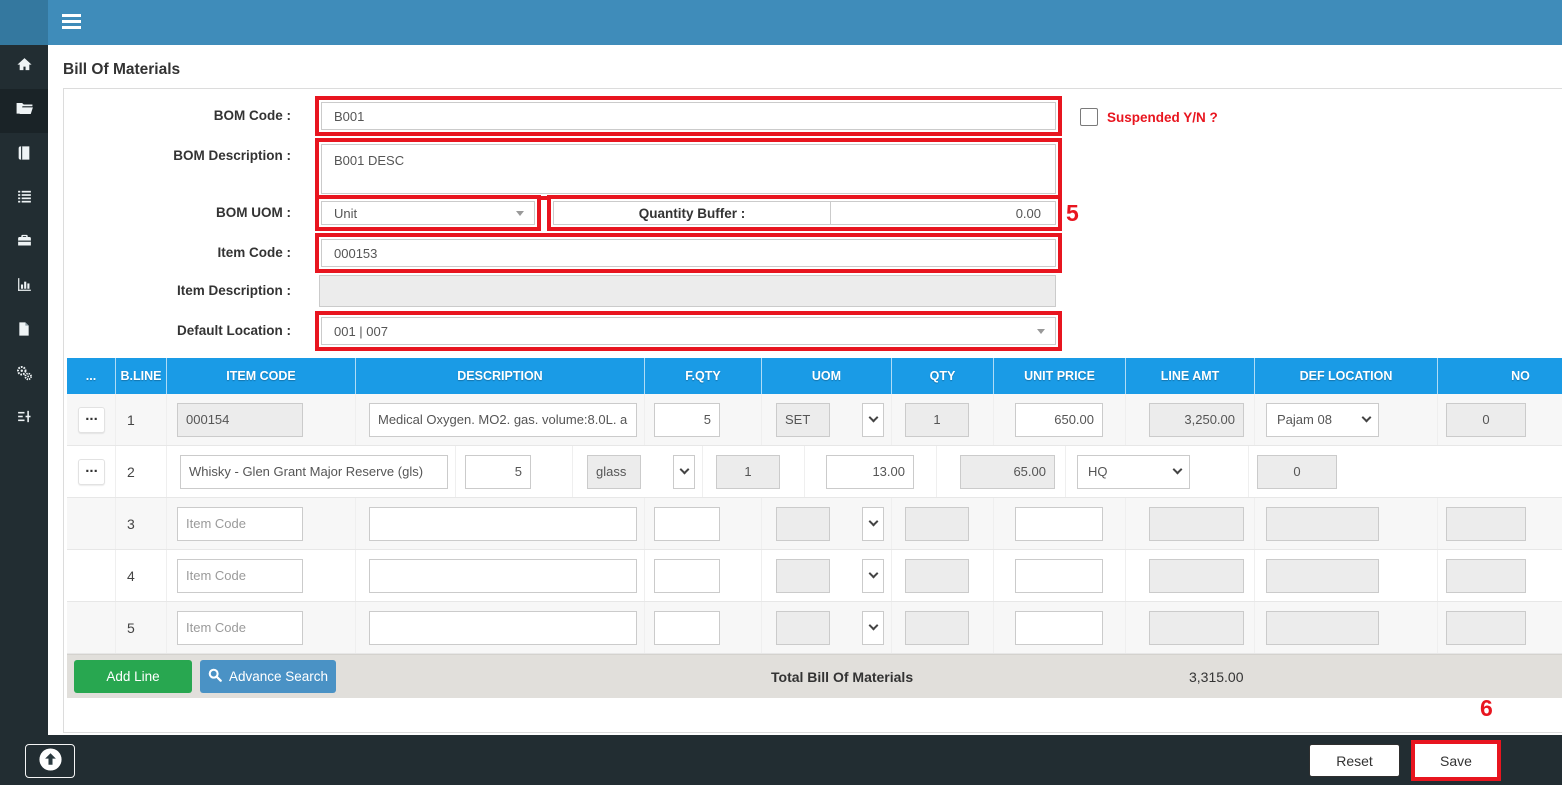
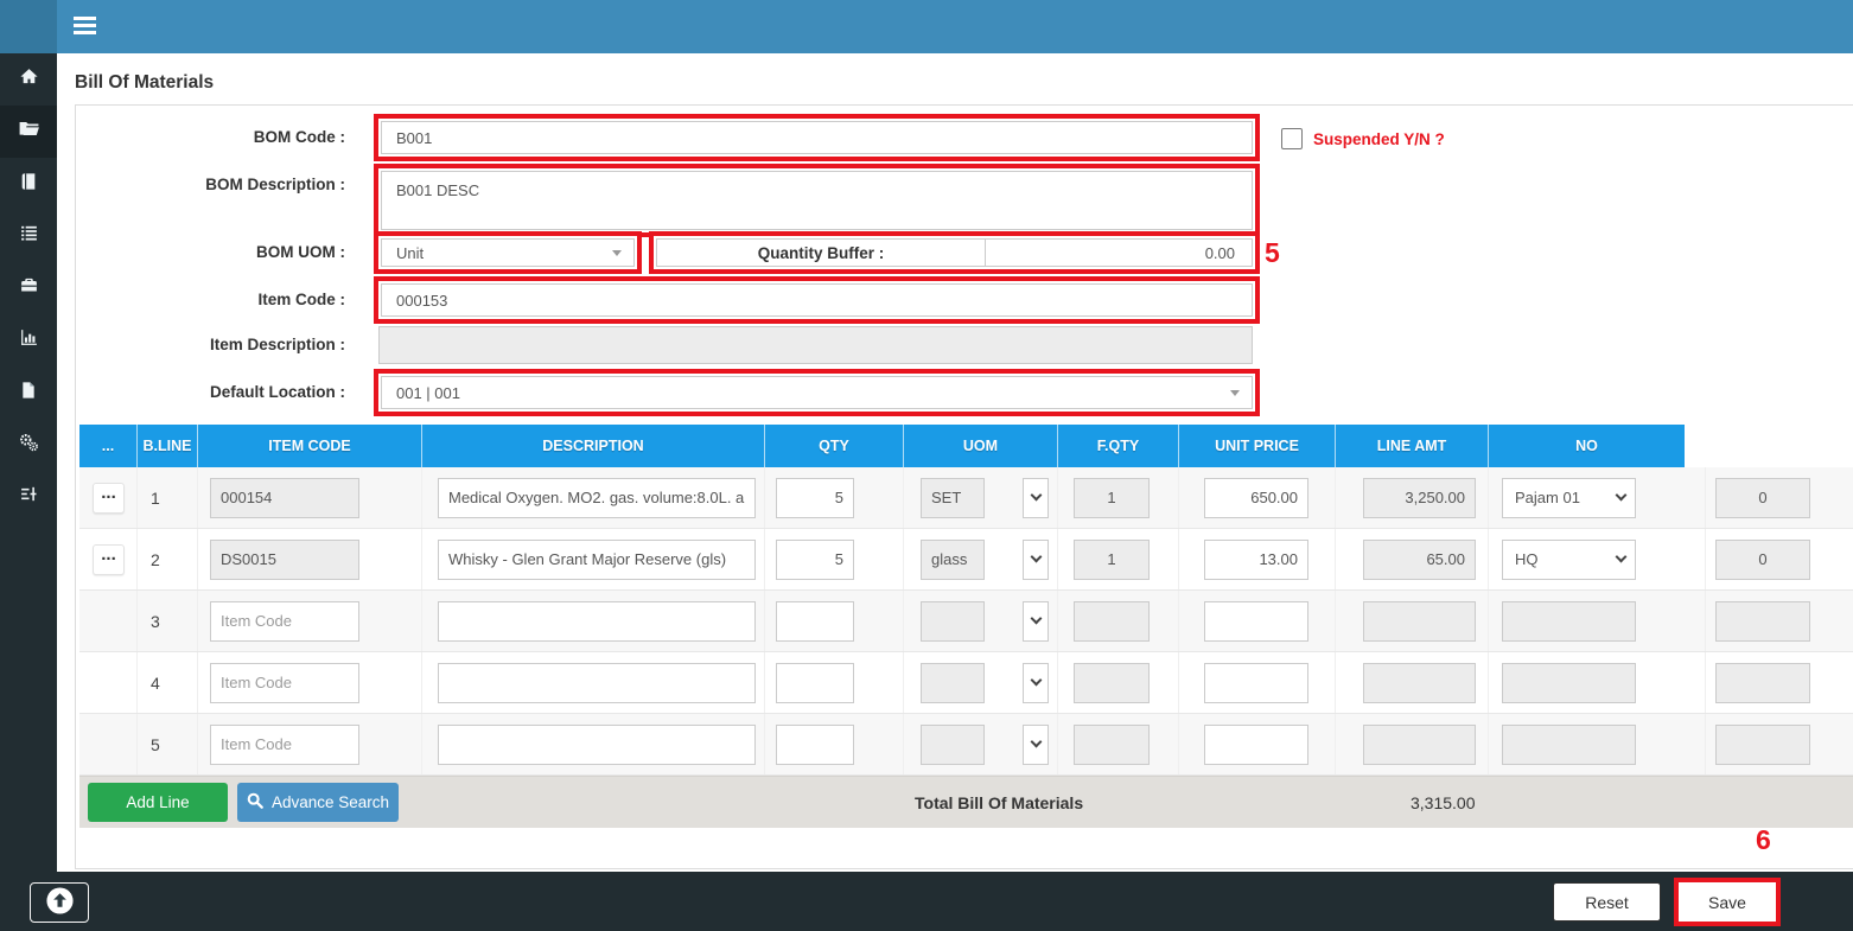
  Bill Of Materials
  BOM Code :
  B001
  BOM Description :
  B001 DESC
  BOM UOM :
  Unit
  Quantity Buffer :
  0.00
  Item Code :
  000153
  Item Description :
  Default Location :
- 001 | 007
+ 001 | 001
  Suspended Y/N ?
  ...
  B.LINE
  ITEM CODE
  DESCRIPTION
- F.QTY
+ QTY
  UOM
- QTY
+ F.QTY
  UNIT PRICE
  LINE AMT
- DEF LOCATION
  NO
  ...
  1
  000154
  Medical Oxygen. MO2. gas. volume:8.0L. a
  5
  SET
  1
  650.00
  3,250.00
- Pajam 08
+ Pajam 01
  0
  ...
  2
+ DS0015
  Whisky - Glen Grant Major Reserve (gls)
  5
  glass
  1
  13.00
  65.00
  HQ
  0
  3
  Item Code
  4
  Item Code
  5
  Item Code
  Add Line
  Advance Search
  Total Bill Of Materials
  3,315.00
  Reset
  Save
  5
  6
